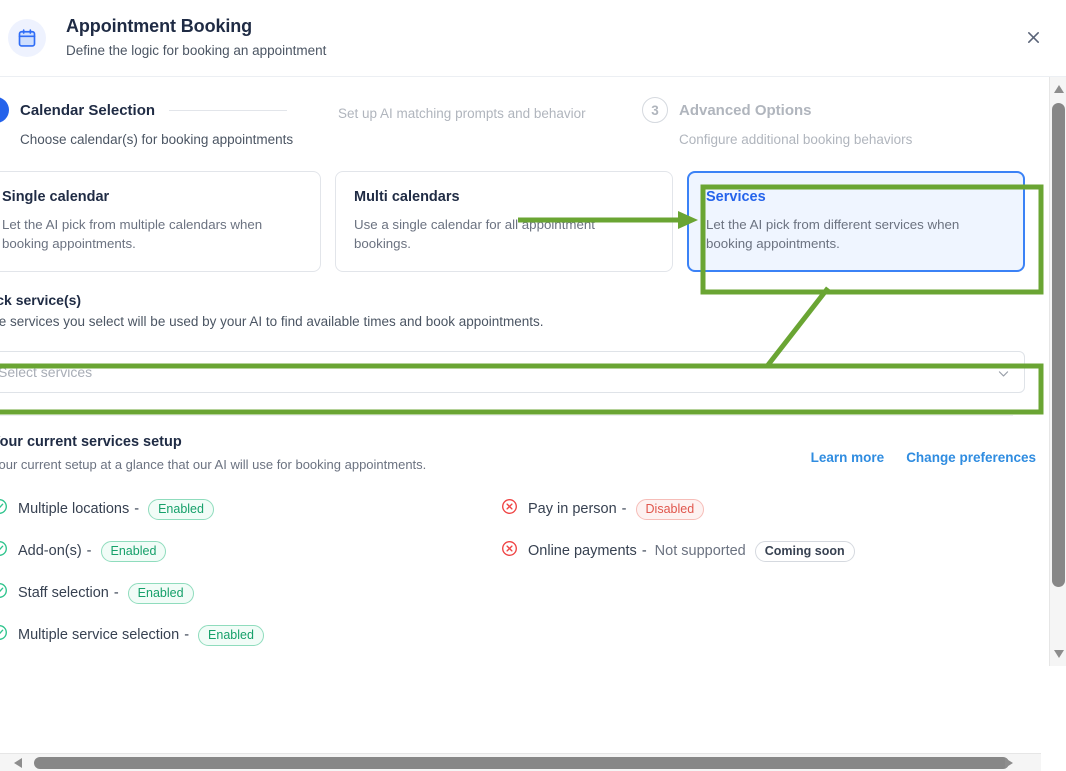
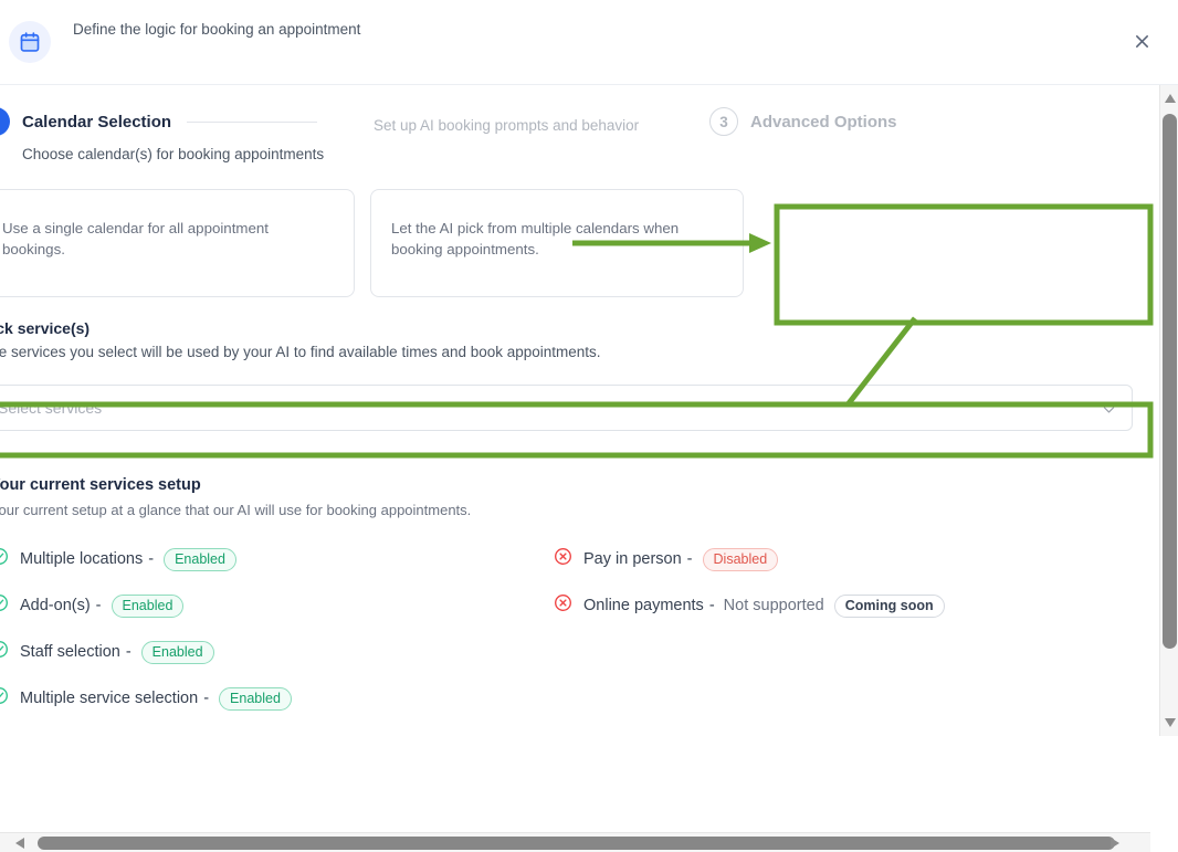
- Appointment Booking
  Define the logic for booking an appointment
  Calendar Selection
  Choose calendar(s) for booking appointments
- Set up AI matching prompts and behavior
+ Set up AI booking prompts and behavior
  3
  Advanced Options
- Configure additional booking behaviors
- Single calendar
- Let the AI pick from multiple calendars when booking appointments.
+ Use a single calendar for all appointment bookings.
- Multi calendars
- Use a single calendar for all appointment bookings.
+ Let the AI pick from multiple calendars when booking appointments.
- Services
- Let the AI pick from different services when booking appointments.
  ck service(s)
  e services you select will be used by your AI to find available times and book appointments.
  Select services
  our current services setup
  our current setup at a glance that our AI will use for booking appointments.
- Learn more
- Change preferences
  Multiple locations
  -
  Enabled
  Add-on(s)
  -
  Enabled
  Staff selection
  -
  Enabled
  Multiple service selection
  -
  Enabled
  Pay in person
  -
  Disabled
  Online payments
  -
  Not supported
  Coming soon
